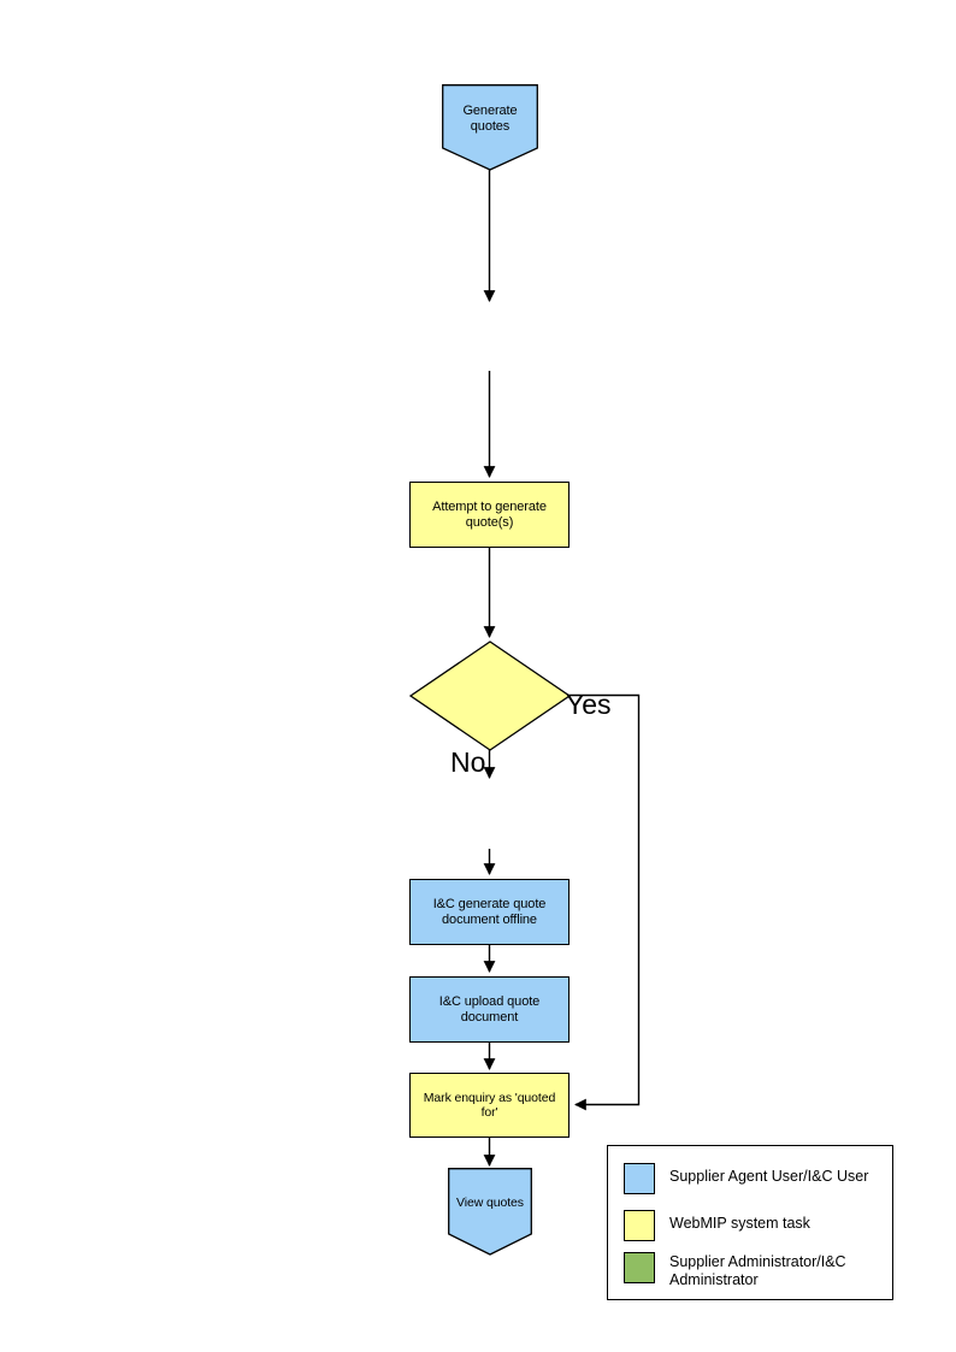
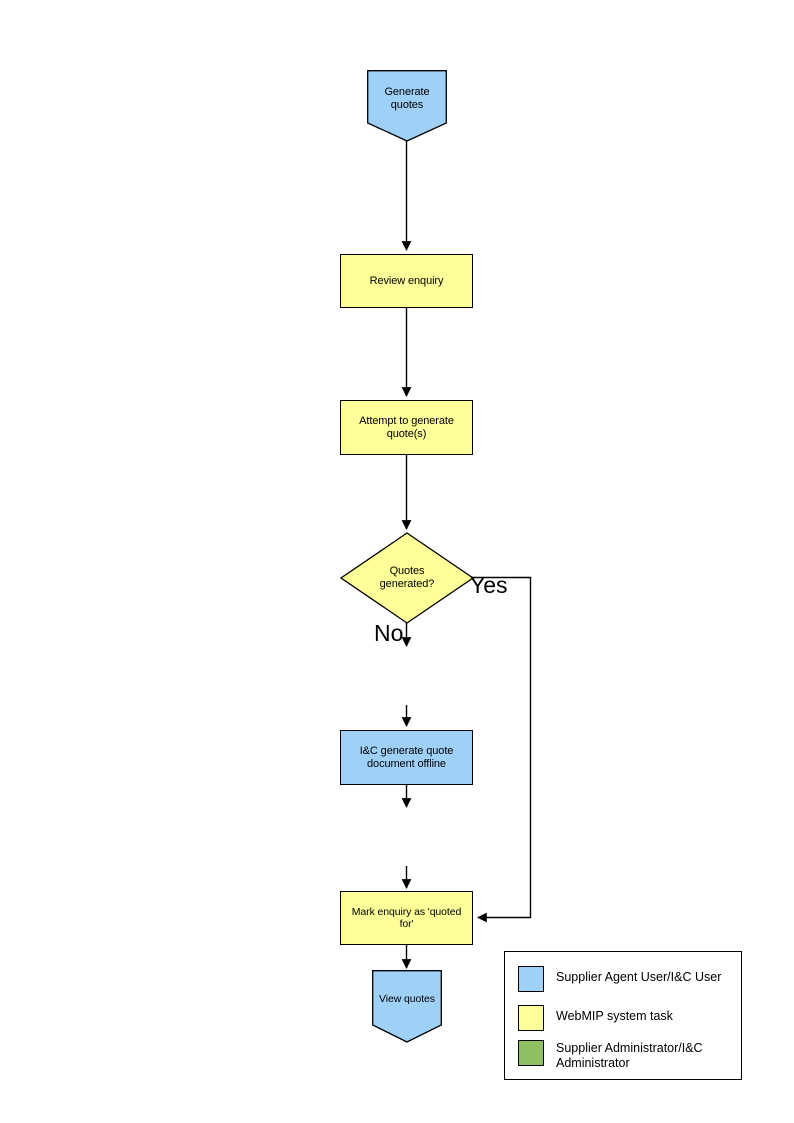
  Generate
  quotes
+ Review enquiry
  Attempt to generate
  quote(s)
+ Quotes
+ generated?
  Yes
  No
  I&C generate quote
  document offline
- I&C upload quote
- document
  Mark enquiry as 'quoted for'
  View quotes
  Supplier Agent User/I&C User
  WebMIP system task
  Supplier Administrator/I&C
  Administrator
